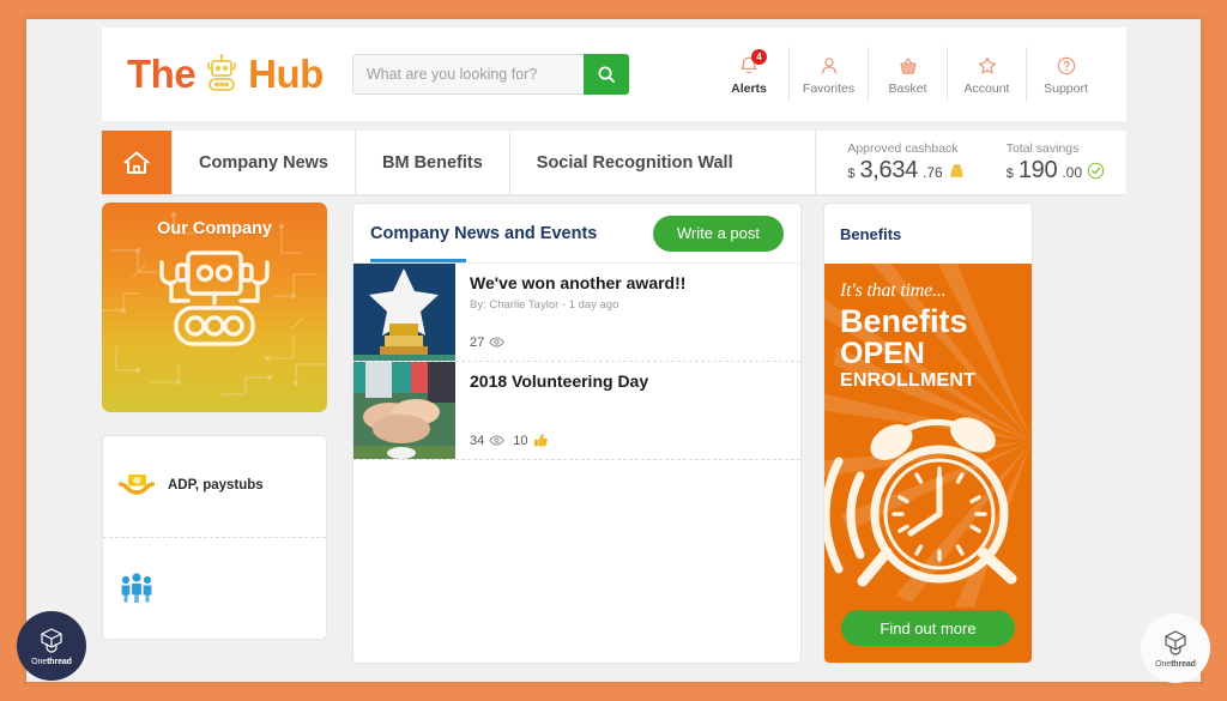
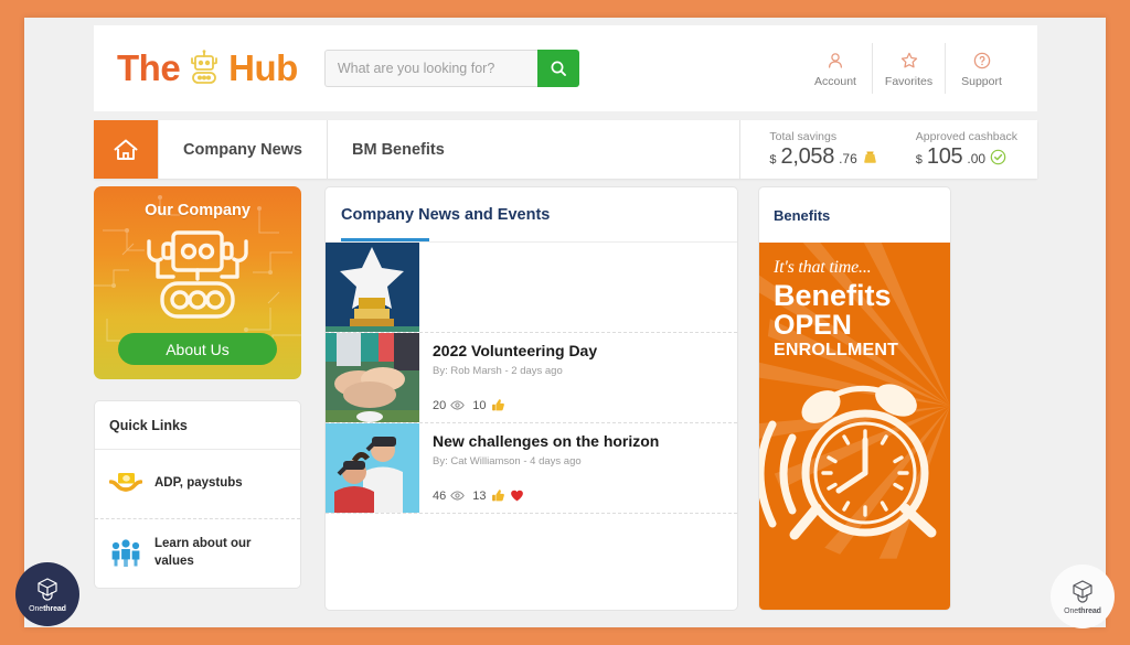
  The
  Hub
  What are you looking for?
- 4
- Alerts
- Favorites
+ Account
- Basket
- Account
+ Favorites
  Support
  Company News
  BM Benefits
- Social Recognition Wall
- Approved cashback
+ Total savings
  $
- 3,634
+ 2,058
  .76
- Total savings
+ Approved cashback
  $
- 190
+ 105
  .00
  Our Company
+ About Us
+ Quick Links
  ADP, paystubs
+ Learn about our values
  Company News and Events
- Write a post
- We've won another award!!
- By: Charlie Taylor - 1 day ago
- 27
- 2018 Volunteering Day
+ 2022 Volunteering Day
+ By: Rob Marsh - 2 days ago
- 34
+ 20
  10
+ New challenges on the horizon
+ By: Cat Williamson - 4 days ago
+ 46
+ 13
  Benefits
  It's that time...
  Benefits
  OPEN
  ENROLLMENT
- Find out more
